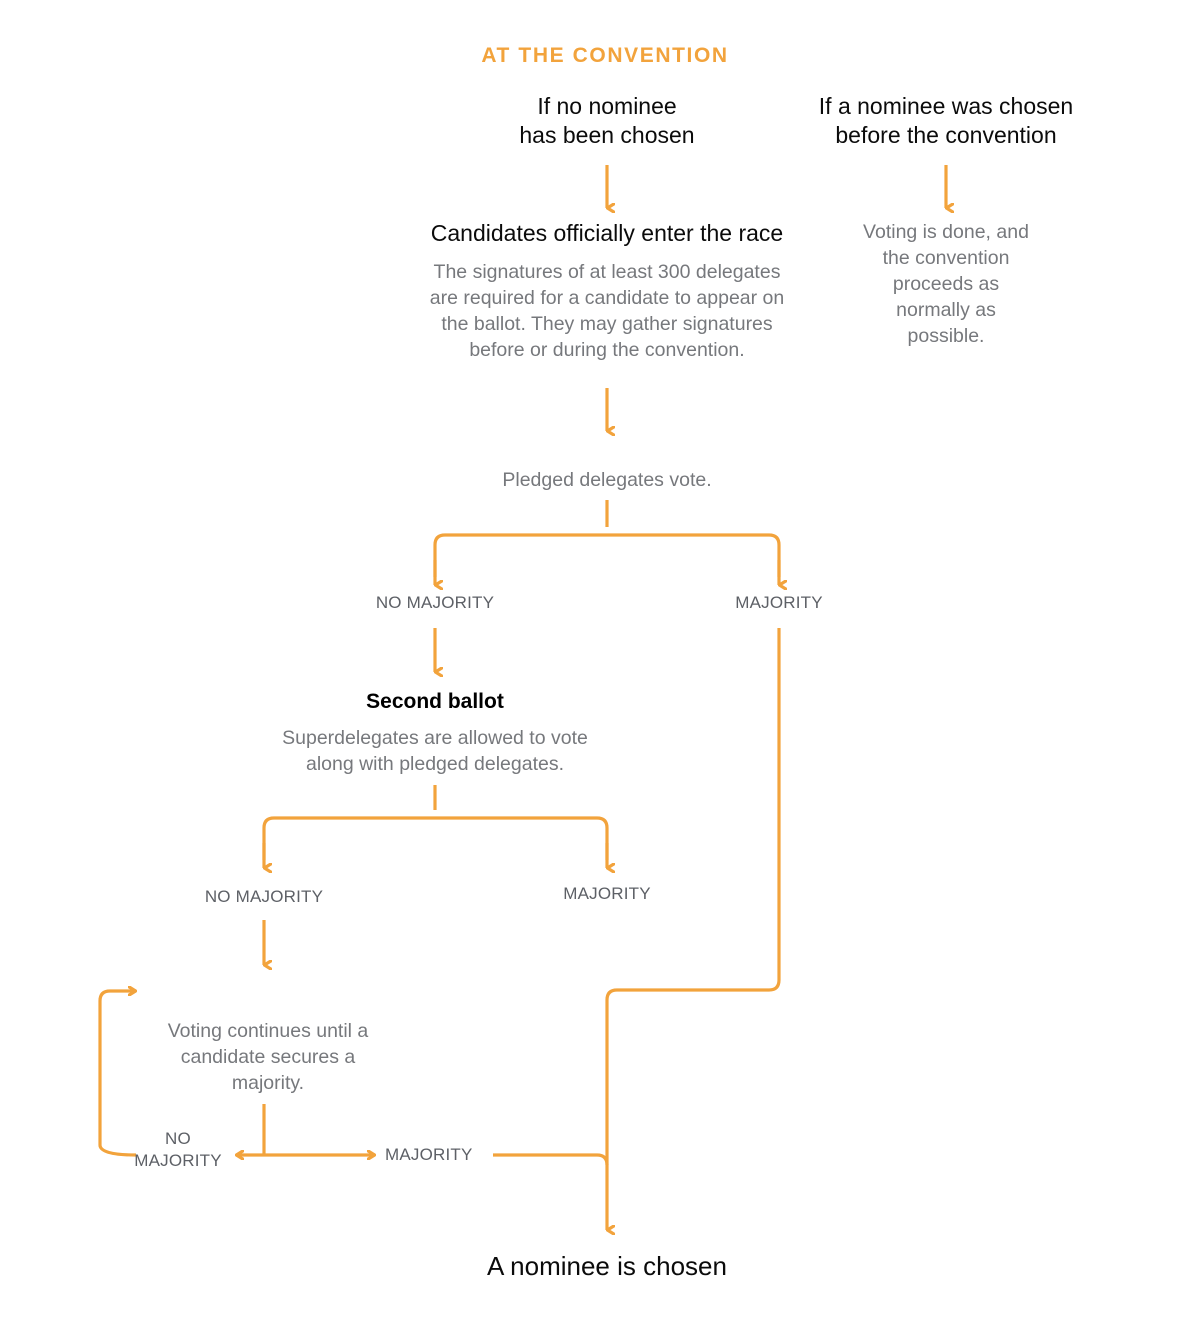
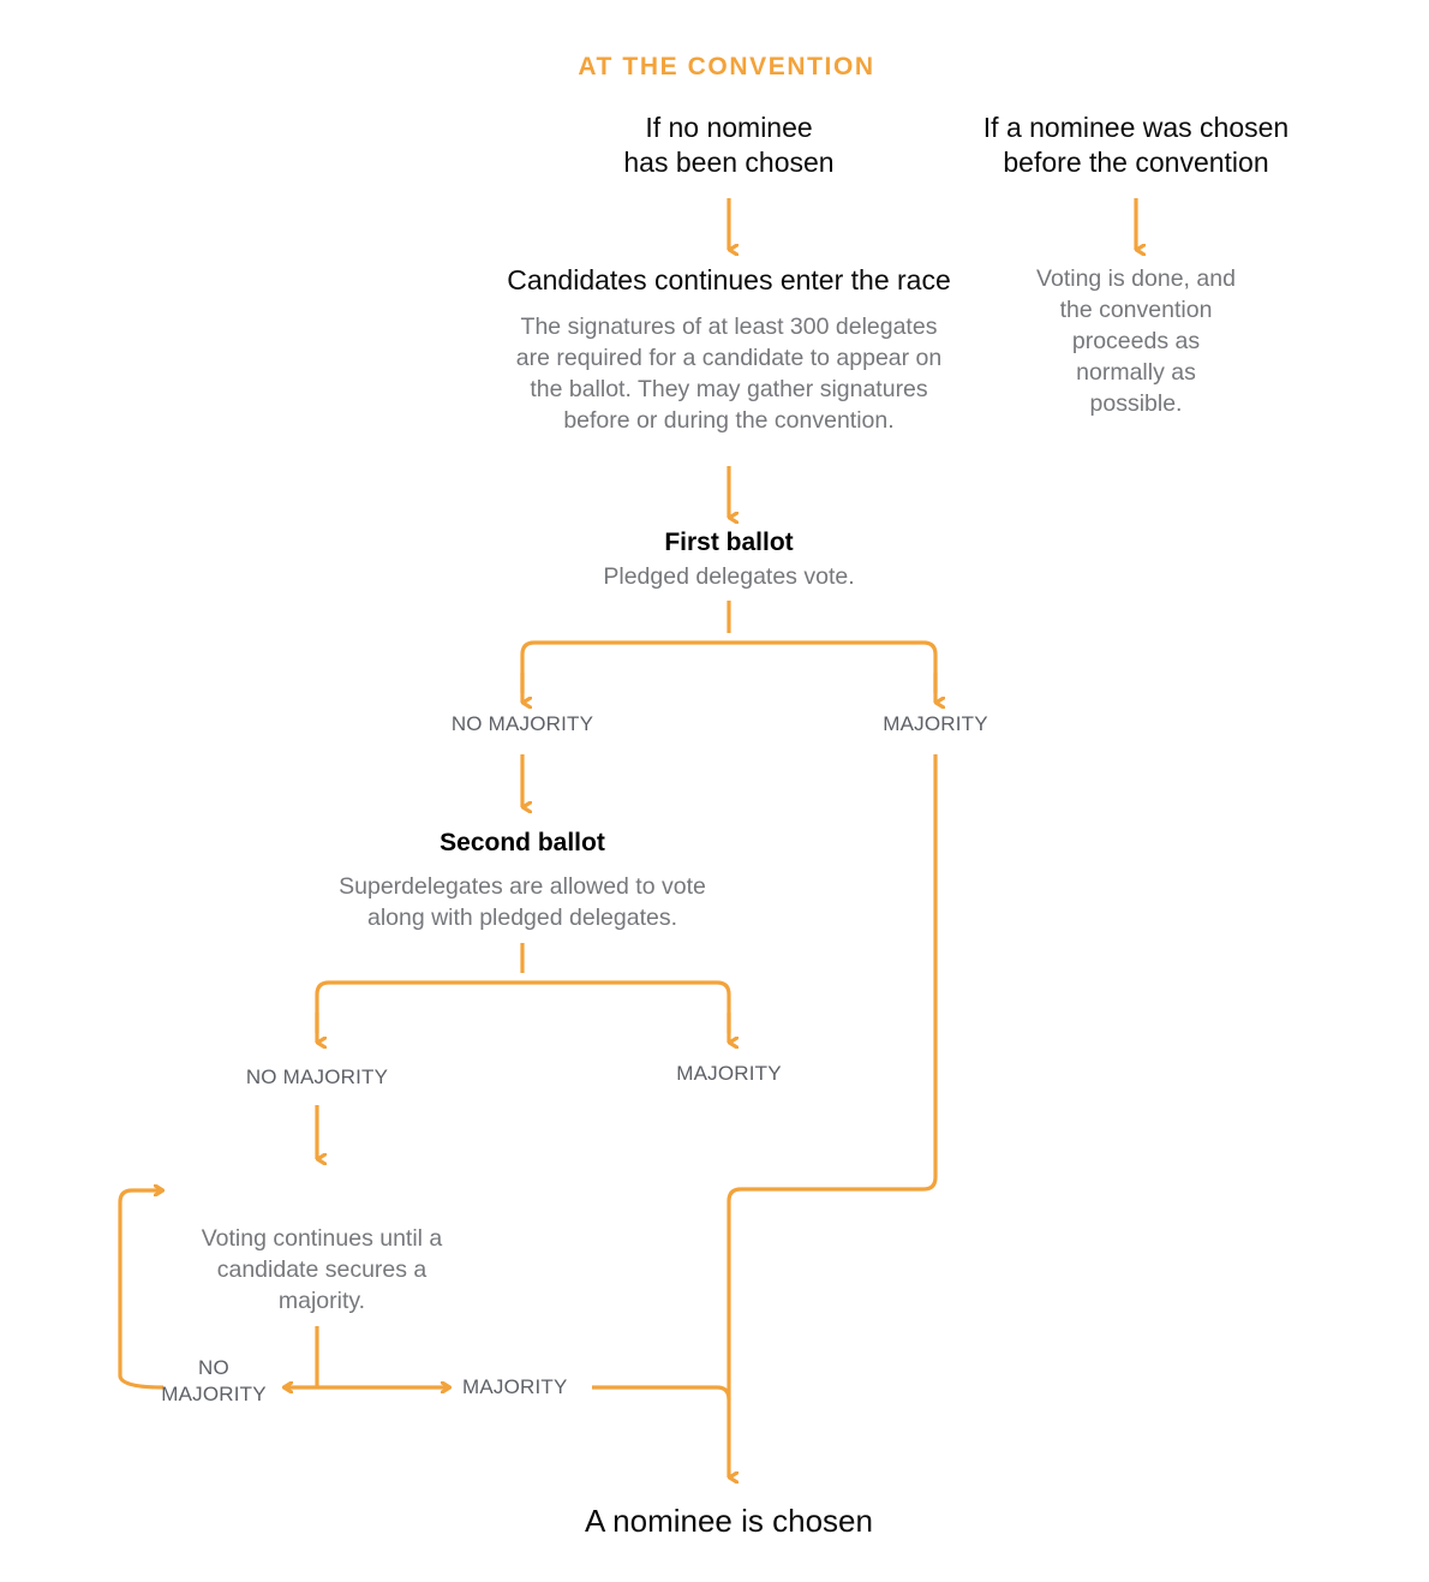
  AT THE CONVENTION
  If no nominee
  has been chosen
  If a nominee was chosen
  before the convention
- Candidates officially enter the race
+ Candidates continues enter the race
  The signatures of at least 300 delegates
  are required for a candidate to appear on
  the ballot. They may gather signatures
  before or during the convention.
  Voting is done, and
  the convention
  proceeds as
  normally as
  possible.
+ First ballot
  Pledged delegates vote.
  NO MAJORITY
  MAJORITY
  Second ballot
  Superdelegates are allowed to vote
  along with pledged delegates.
  NO MAJORITY
  MAJORITY
  Voting continues until a
  candidate secures a
  majority.
  NO
  MAJORITY
  MAJORITY
  A nominee is chosen
